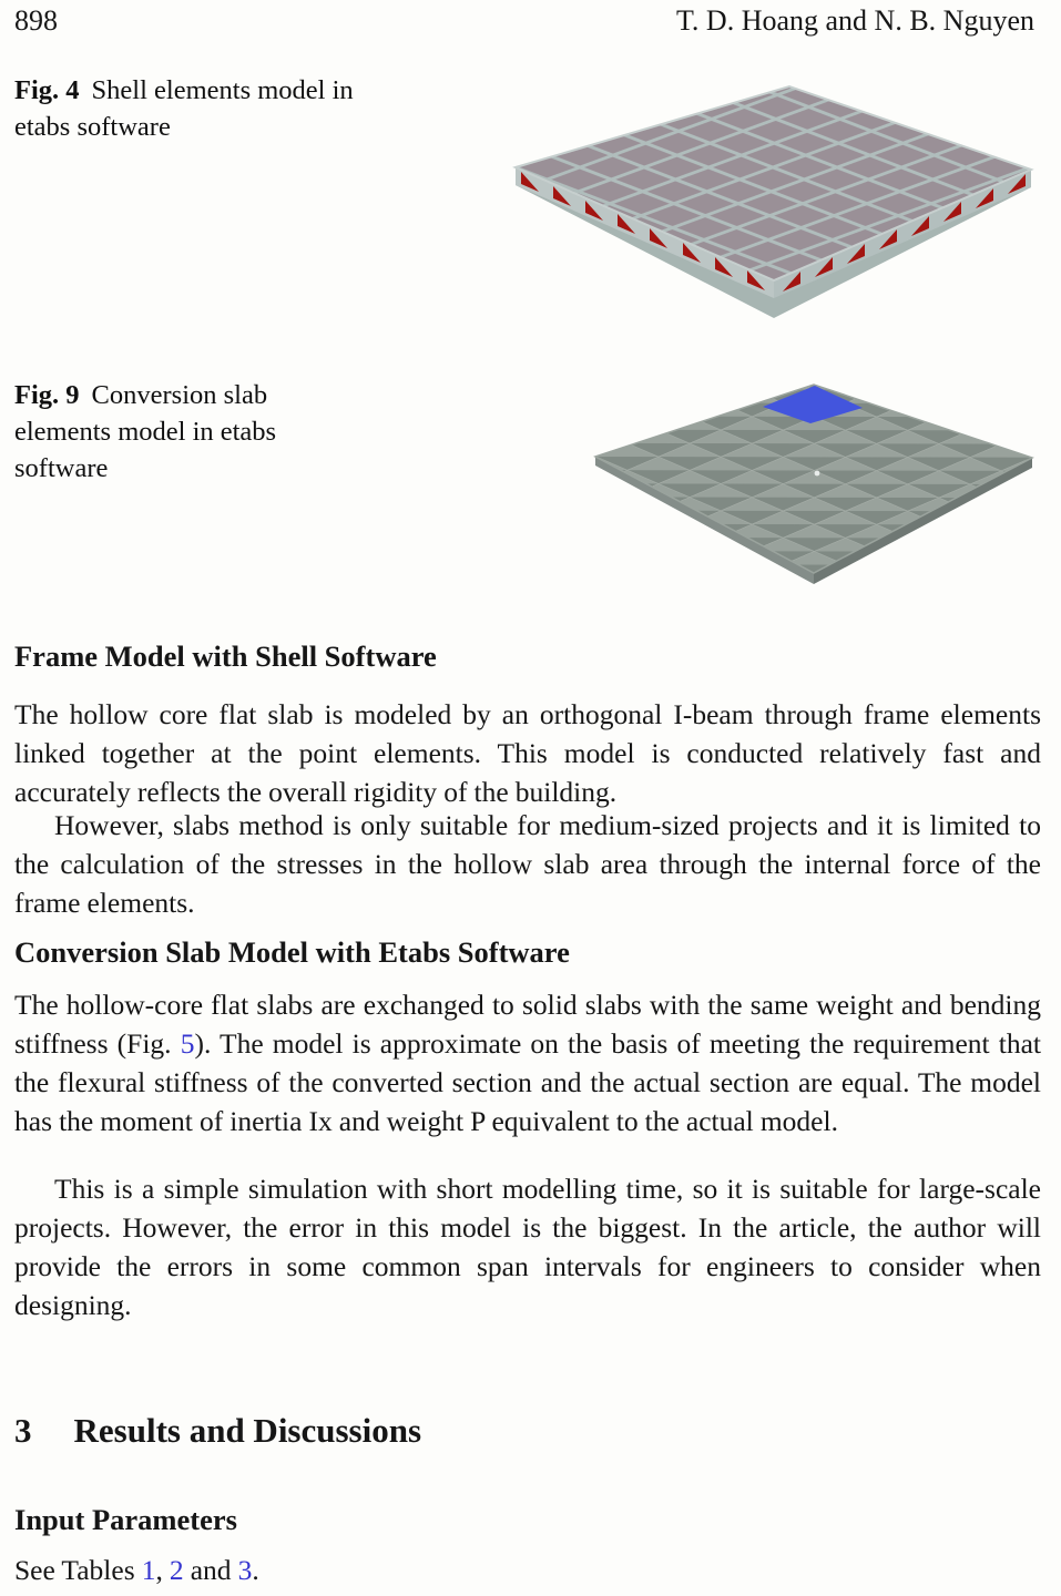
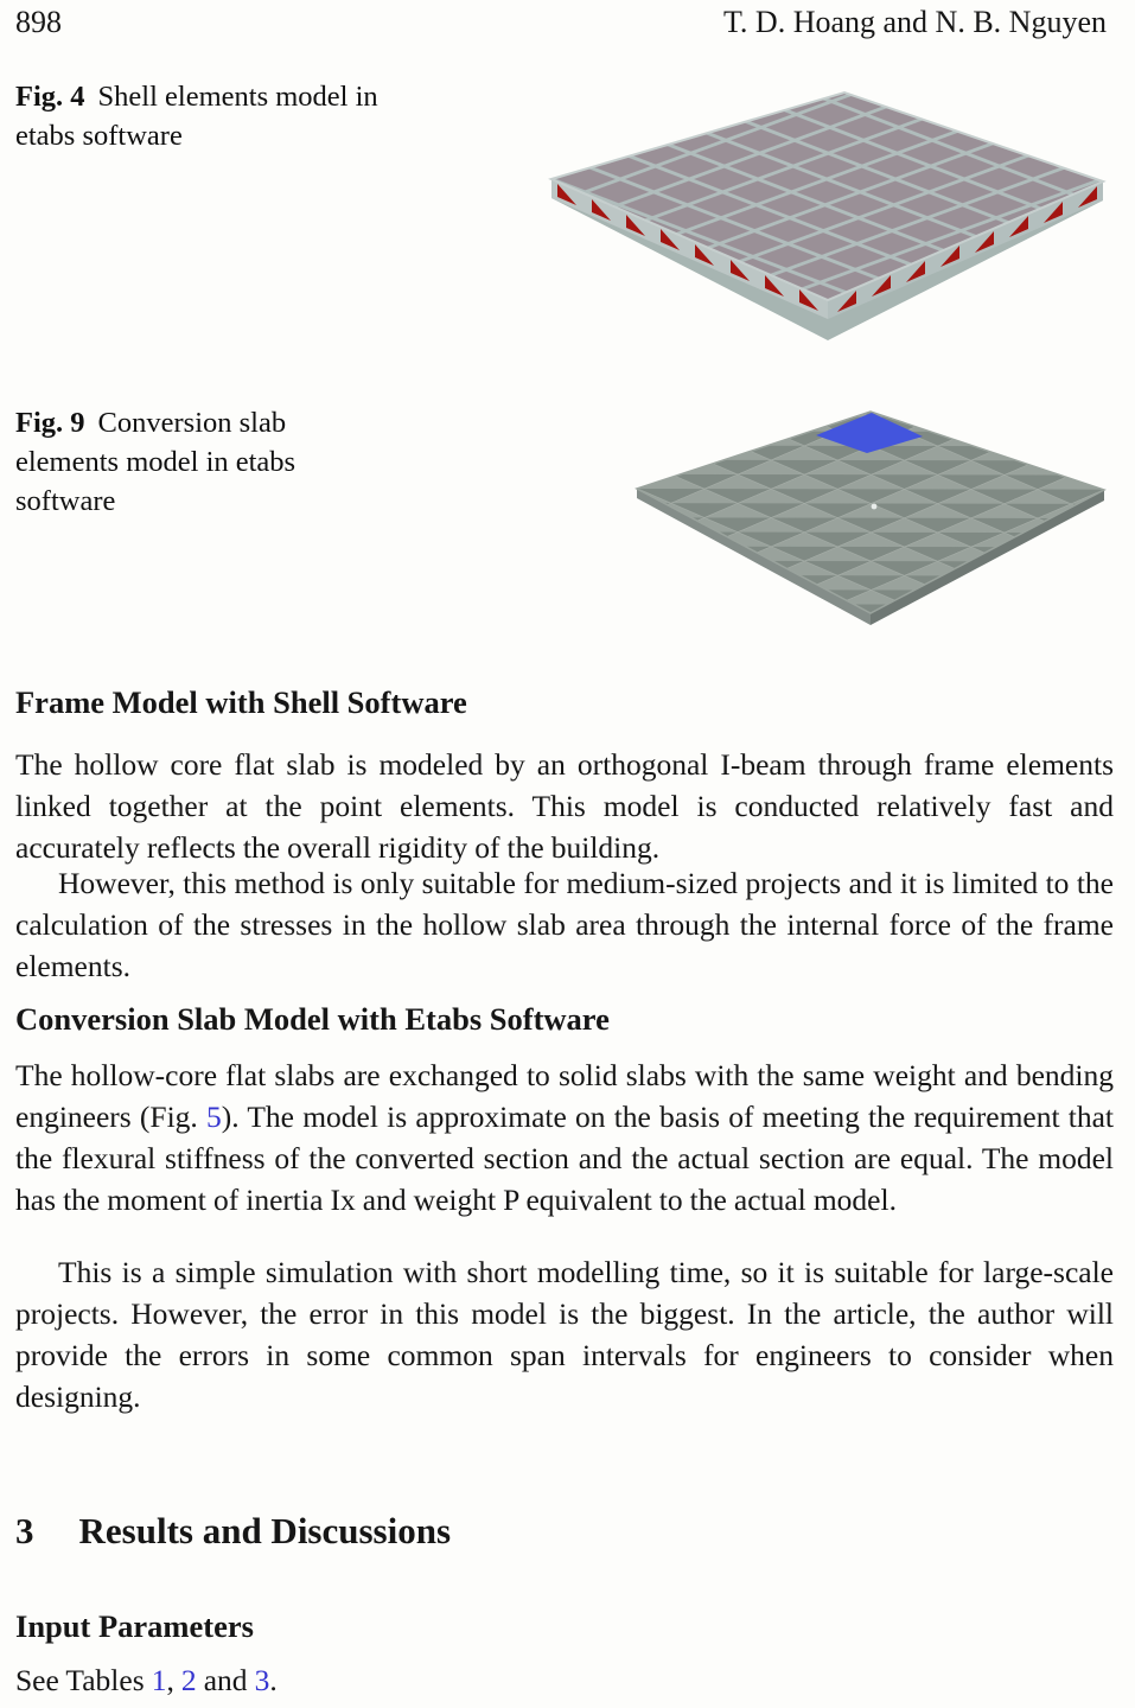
  898
  T. D. Hoang and N. B. Nguyen
  Fig. 4 Shell elements model in etabs software
  Fig. 9 Conversion slab elements model in etabs software
  Frame Model with Shell Software
  The hollow core flat slab is modeled by an orthogonal I-beam through frame elements linked together at the point elements. This model is conducted relatively fast and accurately reflects the overall rigidity of the building.
- However, slabs method is only suitable for medium-sized projects and it is limited to the calculation of the stresses in the hollow slab area through the internal force of the frame elements.
+ However, this method is only suitable for medium-sized projects and it is limited to the calculation of the stresses in the hollow slab area through the internal force of the frame elements.
  Conversion Slab Model with Etabs Software
- The hollow-core flat slabs are exchanged to solid slabs with the same weight and bending stiffness (Fig. 5). The model is approximate on the basis of meeting the requirement that the flexural stiffness of the converted section and the actual section are equal. The model has the moment of inertia Ix and weight P equivalent to the actual model.
+ The hollow-core flat slabs are exchanged to solid slabs with the same weight and bending engineers (Fig. 5). The model is approximate on the basis of meeting the requirement that the flexural stiffness of the converted section and the actual section are equal. The model has the moment of inertia Ix and weight P equivalent to the actual model.
  This is a simple simulation with short modelling time, so it is suitable for large-scale projects. However, the error in this model is the biggest. In the article, the author will provide the errors in some common span intervals for engineers to consider when designing.
  3 Results and Discussions
  Input Parameters
  See Tables 1, 2 and 3.
